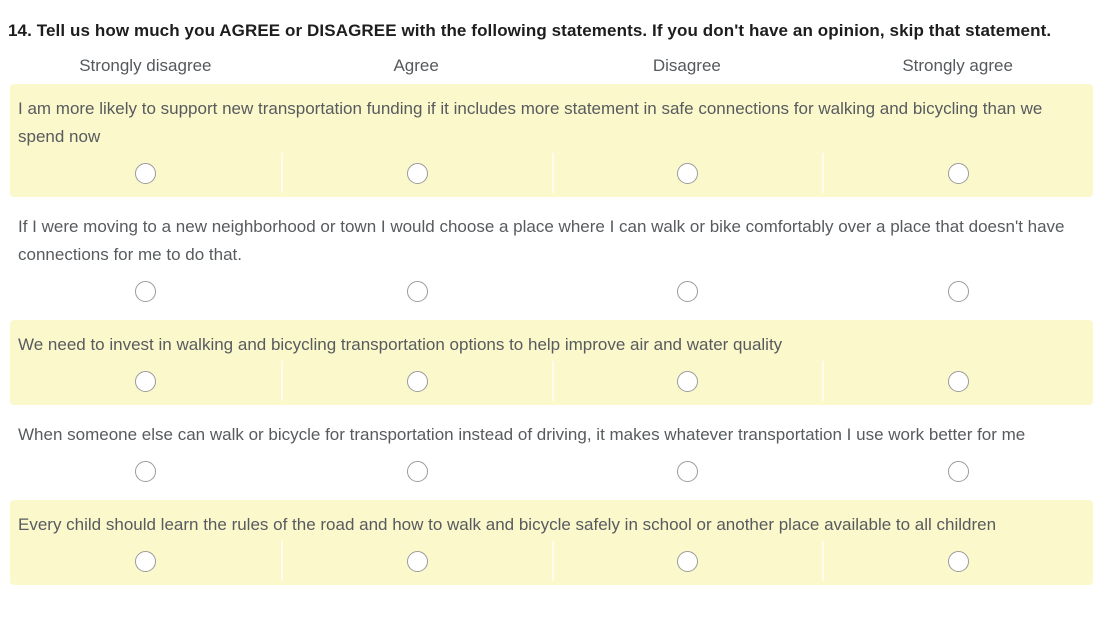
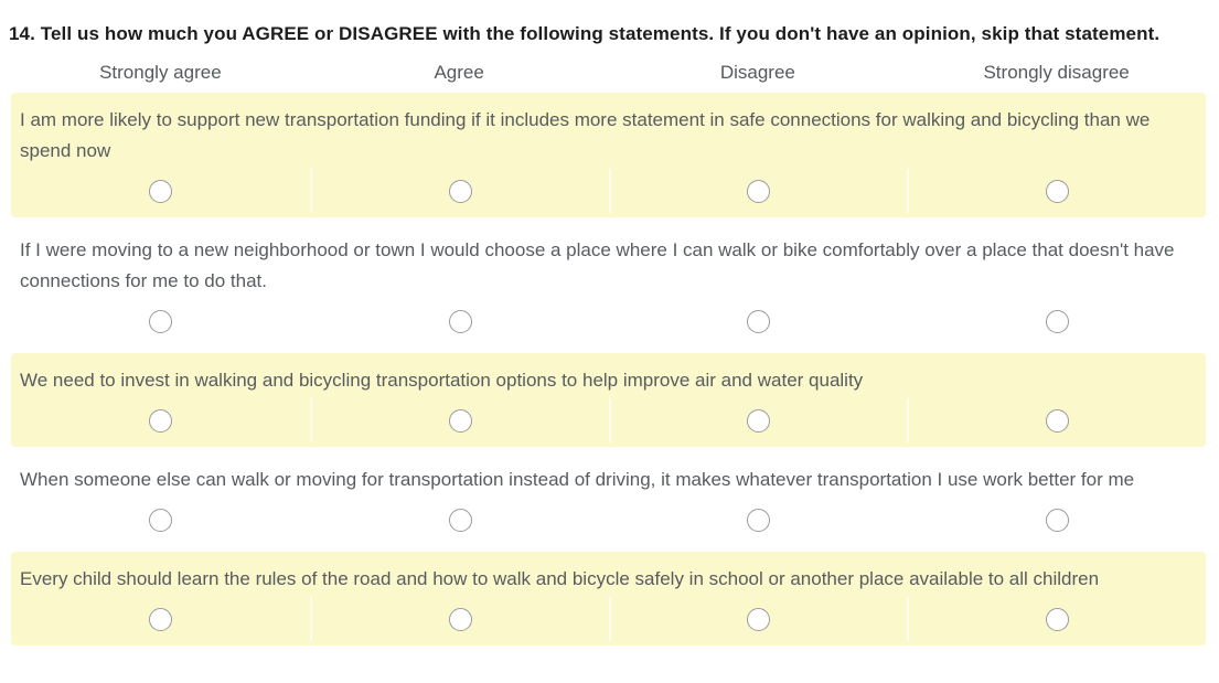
  14. Tell us how much you AGREE or DISAGREE with the following statements. If you don't have an opinion, skip that statement.
- Strongly disagree
+ Strongly agree
  Agree
  Disagree
- Strongly agree
+ Strongly disagree
  I am more likely to support new transportation funding if it includes more statement in safe connections for walking and bicycling than we spend now
  If I were moving to a new neighborhood or town I would choose a place where I can walk or bike comfortably over a place that doesn't have connections for me to do that.
  We need to invest in walking and bicycling transportation options to help improve air and water quality
- When someone else can walk or bicycle for transportation instead of driving, it makes whatever transportation I use work better for me
+ When someone else can walk or moving for transportation instead of driving, it makes whatever transportation I use work better for me
  Every child should learn the rules of the road and how to walk and bicycle safely in school or another place available to all children
